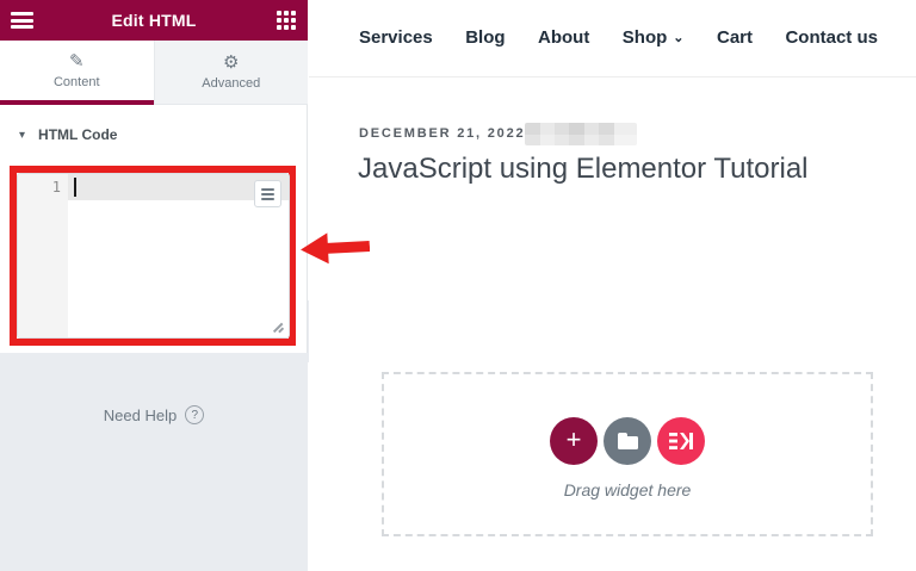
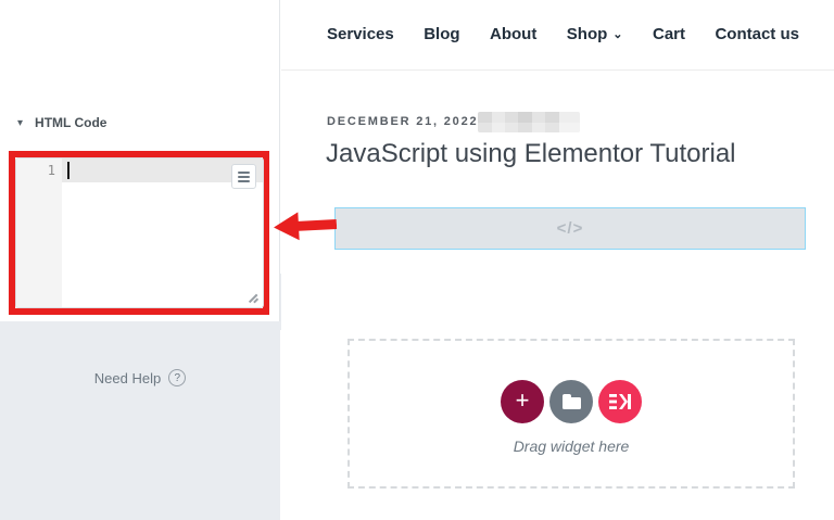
- Edit HTML
- ✎
- Content
- ⚙
- Advanced
  ▾
  HTML Code
  1
  Need Help
  ?
  Services
  Blog
  About
  Shop
  ⌄
  Cart
  Contact us
  DECEMBER 21, 2022
  JavaScript using Elementor Tutorial
+ </>
  +
  Drag widget here
